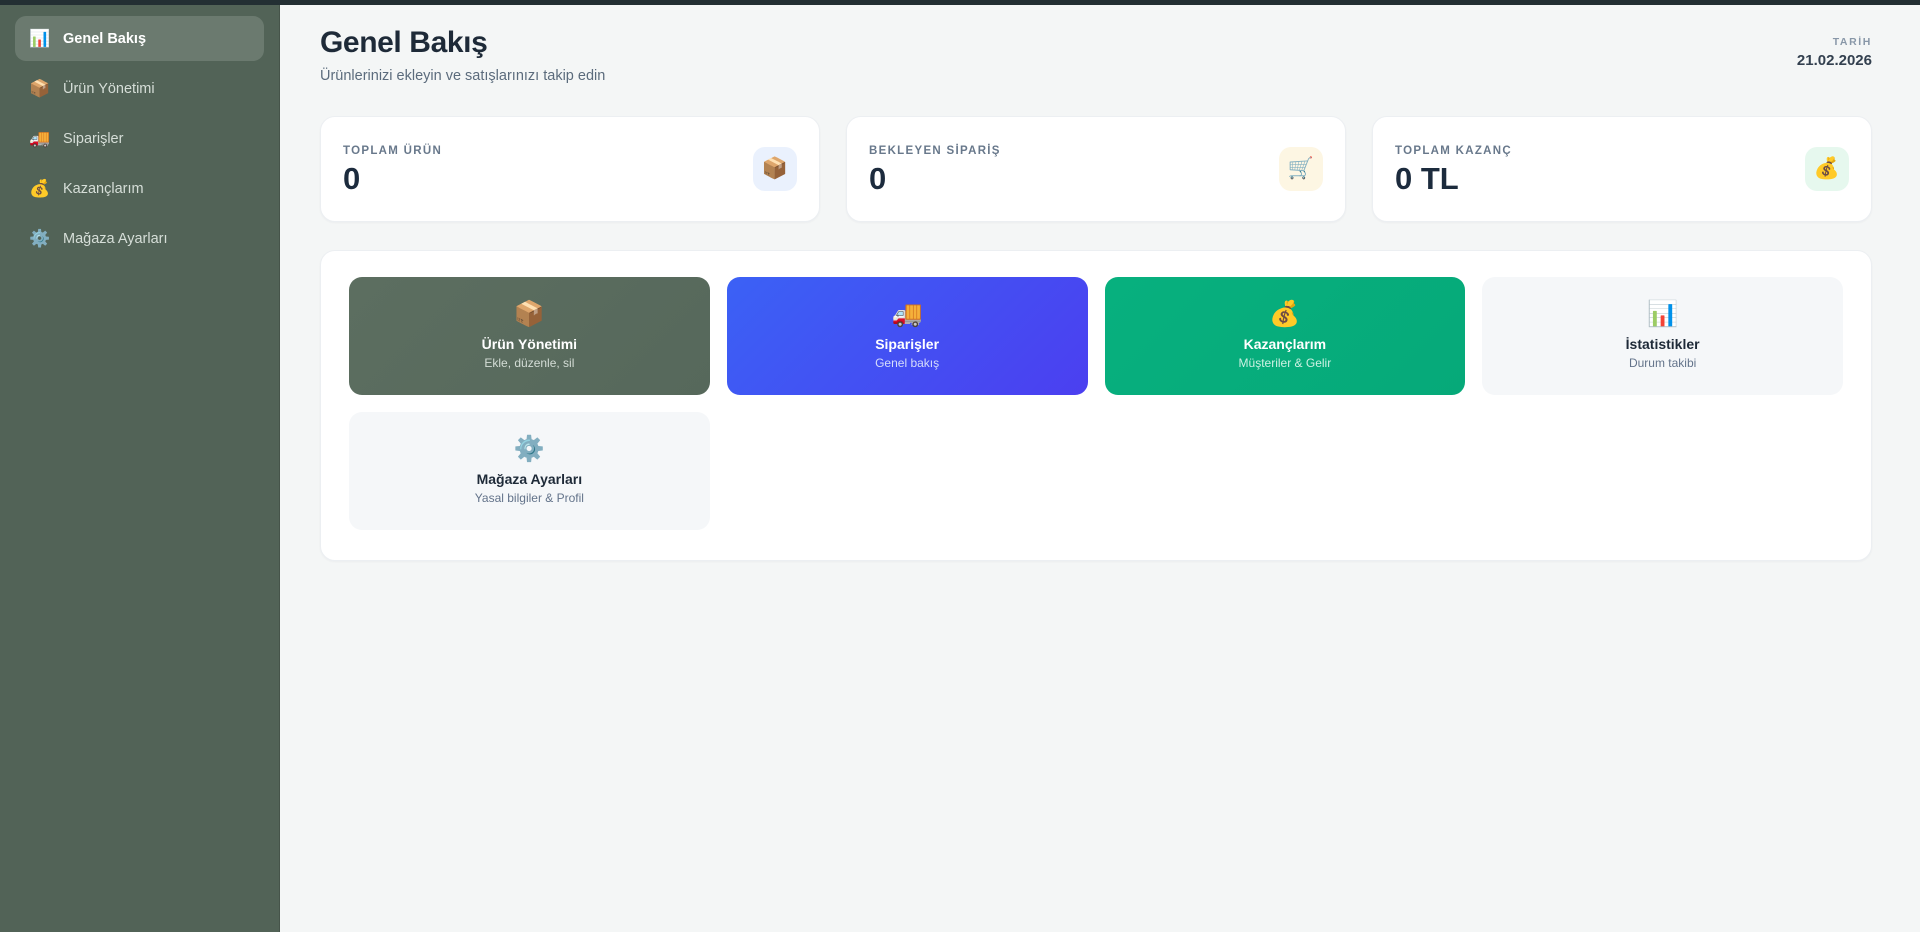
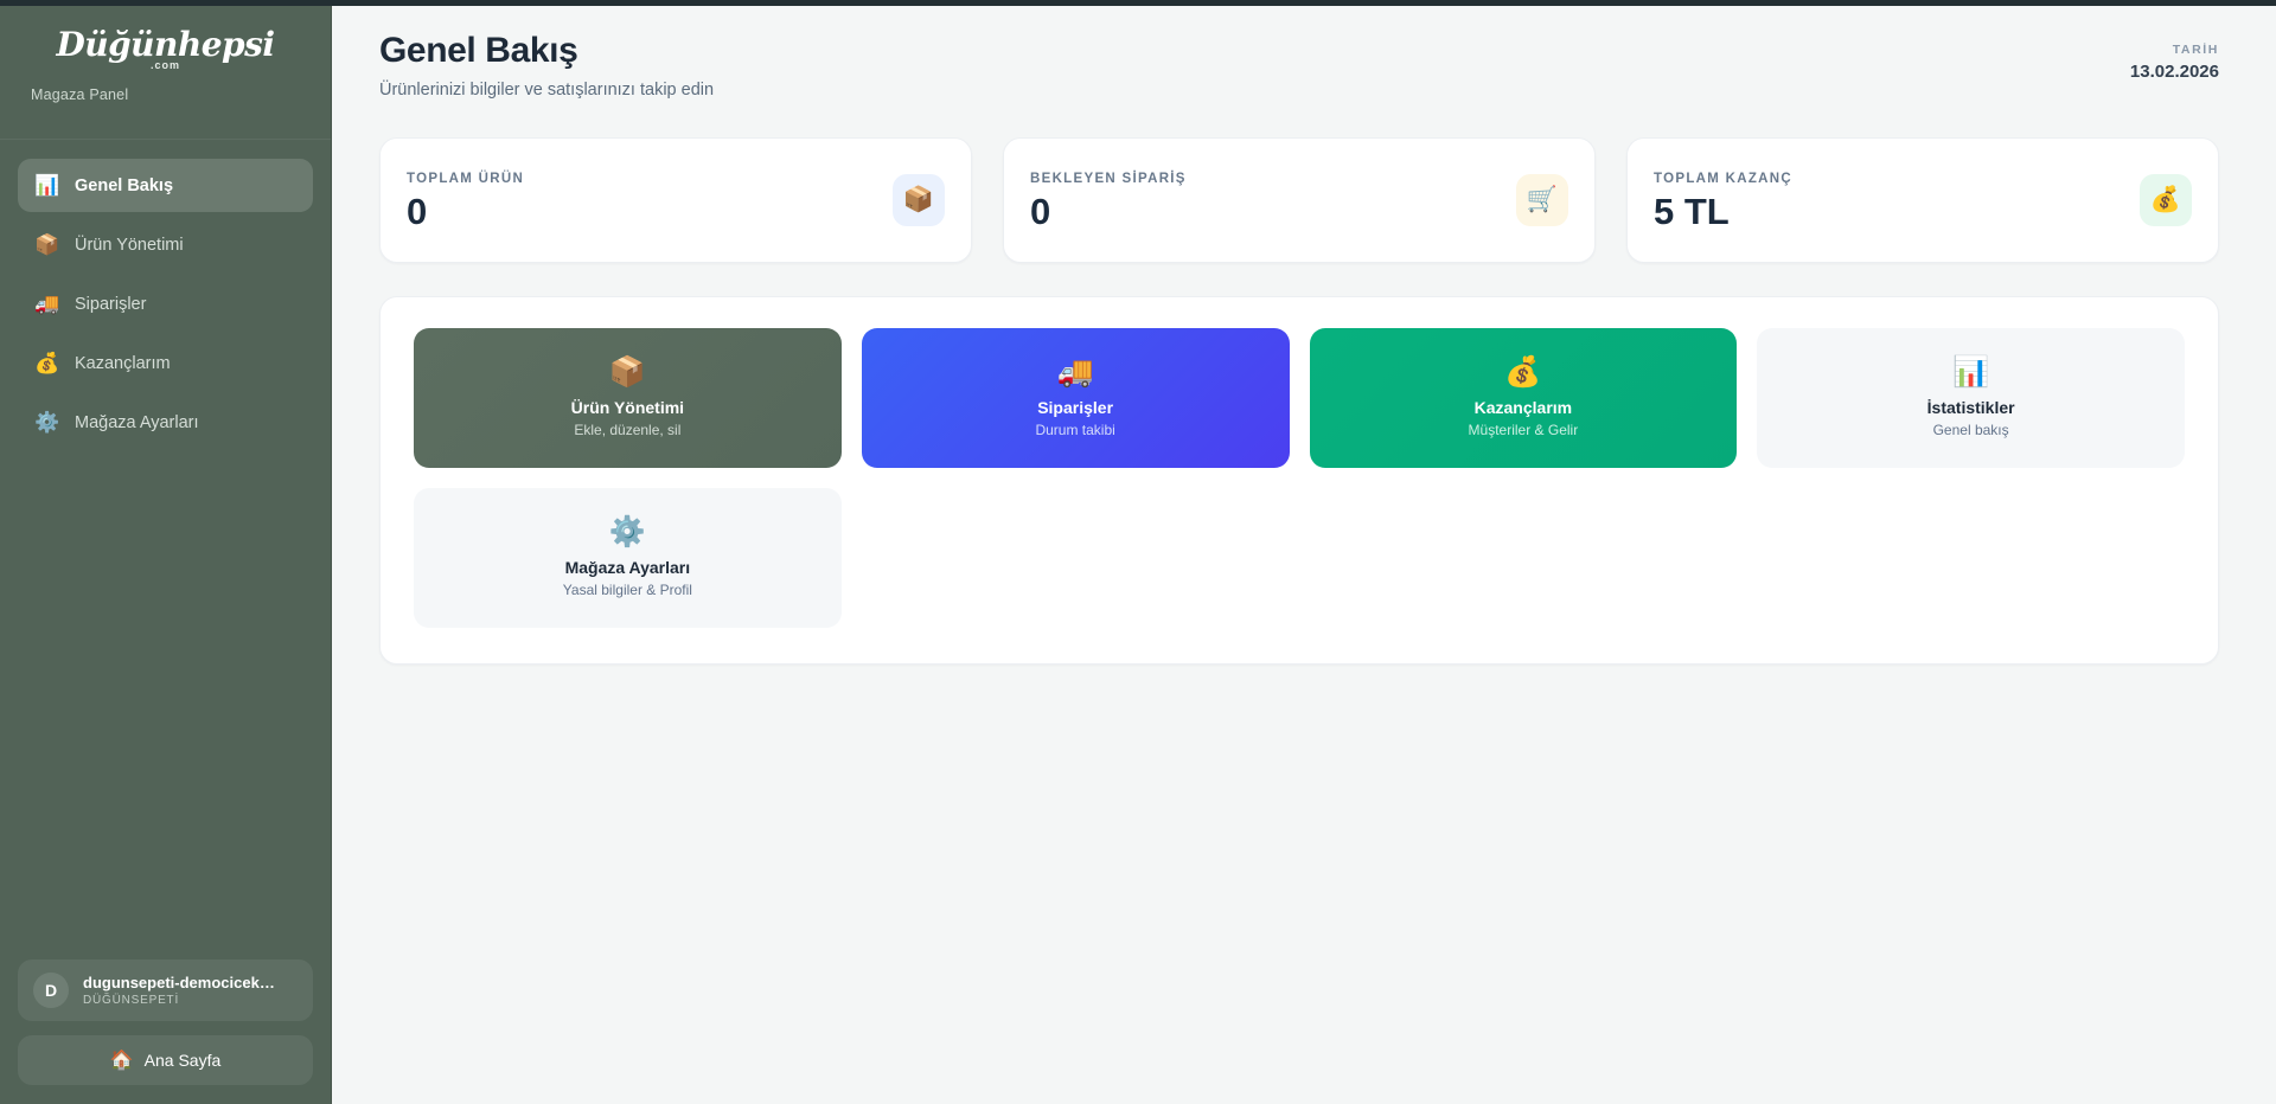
+ Düğünhepsi
+ .com
+ Magaza Panel
  📊
  Genel Bakış
  📦
  Ürün Yönetimi
  🚚
  Siparişler
  💰
  Kazançlarım
  ⚙️
  Mağaza Ayarları
+ D
+ dugunsepeti-democicek@...
+ DÜĞÜNSEPETİ
+ 🏠
+ Ana Sayfa
  Genel Bakış
- Ürünlerinizi ekleyin ve satışlarınızı takip edin
+ Ürünlerinizi bilgiler ve satışlarınızı takip edin
  TARİH
- 21.02.2026
+ 13.02.2026
  TOPLAM ÜRÜN
  0
  📦
  BEKLEYEN SİPARİŞ
  0
  🛒
  TOPLAM KAZANÇ
- 0 TL
+ 5 TL
  💰
  📦
  Ürün Yönetimi
  Ekle, düzenle, sil
  🚚
  Siparişler
- Genel bakış
+ Durum takibi
  💰
  Kazançlarım
  Müşteriler & Gelir
  📊
  İstatistikler
- Durum takibi
+ Genel bakış
  ⚙️
  Mağaza Ayarları
  Yasal bilgiler & Profil
